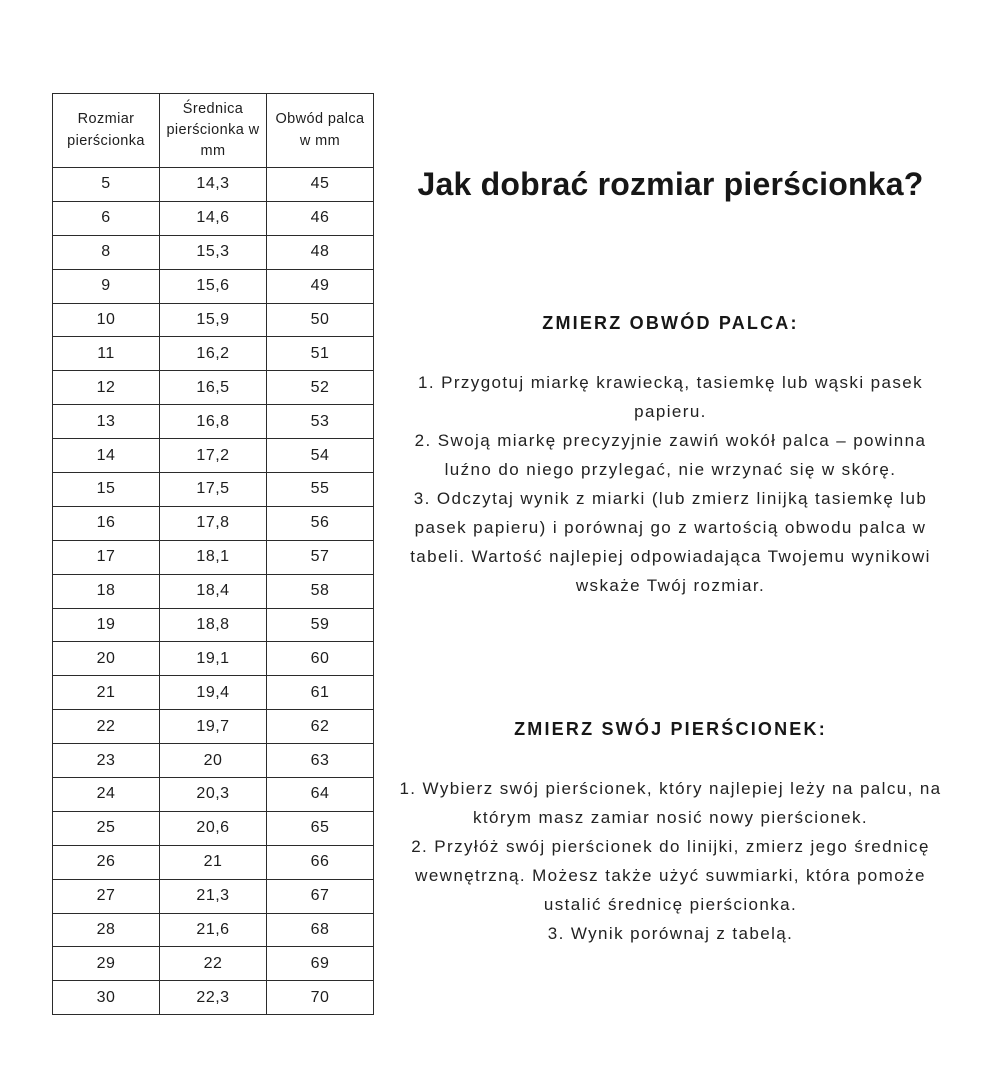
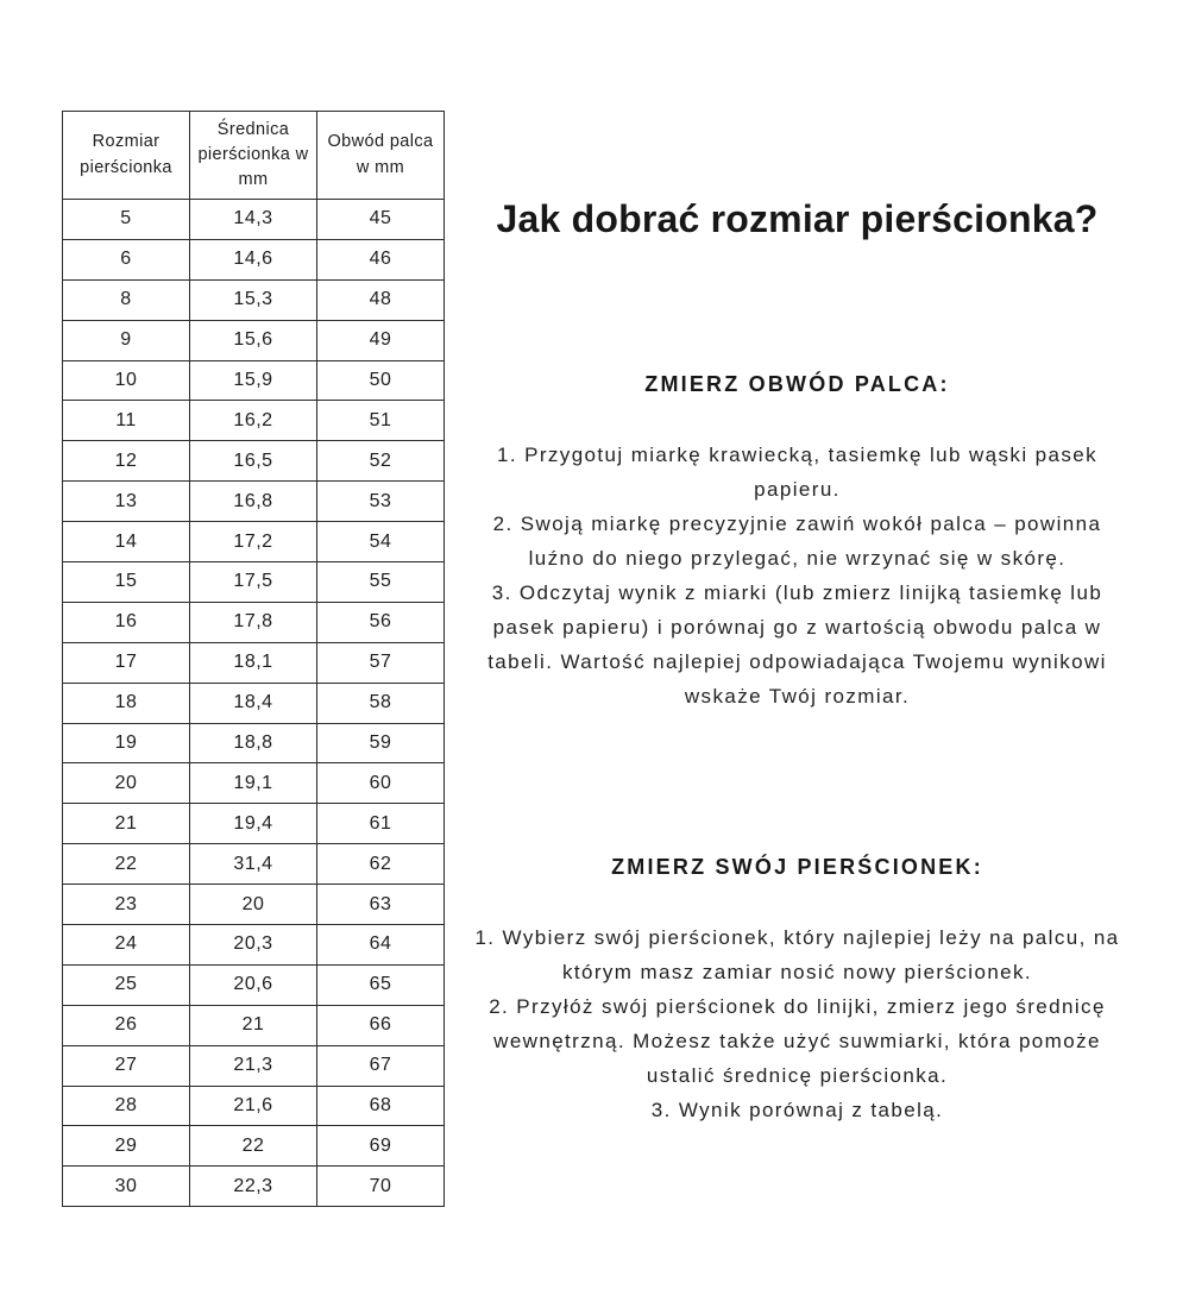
  Rozmiar pierścionka	Średnica pierścionka w mm	Obwód palca w mm
  5	14,3	45
  6	14,6	46
  8	15,3	48
  9	15,6	49
  10	15,9	50
  11	16,2	51
  12	16,5	52
  13	16,8	53
  14	17,2	54
  15	17,5	55
  16	17,8	56
  17	18,1	57
  18	18,4	58
  19	18,8	59
  20	19,1	60
  21	19,4	61
- 22	19,7	62
+ 22	31,4	62
  23	20	63
  24	20,3	64
  25	20,6	65
  26	21	66
  27	21,3	67
  28	21,6	68
  29	22	69
  30	22,3	70
  Jak dobrać rozmiar pierścionka?
  ZMIERZ OBWÓD PALCA:
  1. Przygotuj miarkę krawiecką, tasiemkę lub wąski pasek papieru.
  2. Swoją miarkę precyzyjnie zawiń wokół palca – powinna luźno do niego przylegać, nie wrzynać się w skórę.
  3. Odczytaj wynik z miarki (lub zmierz linijką tasiemkę lub pasek papieru) i porównaj go z wartością obwodu palca w tabeli. Wartość najlepiej odpowiadająca Twojemu wynikowi wskaże Twój rozmiar.
  ZMIERZ SWÓJ PIERŚCIONEK:
  1. Wybierz swój pierścionek, który najlepiej leży na palcu, na którym masz zamiar nosić nowy pierścionek.
  2. Przyłóż swój pierścionek do linijki, zmierz jego średnicę wewnętrzną. Możesz także użyć suwmiarki, która pomoże ustalić średnicę pierścionka.
  3. Wynik porównaj z tabelą.
